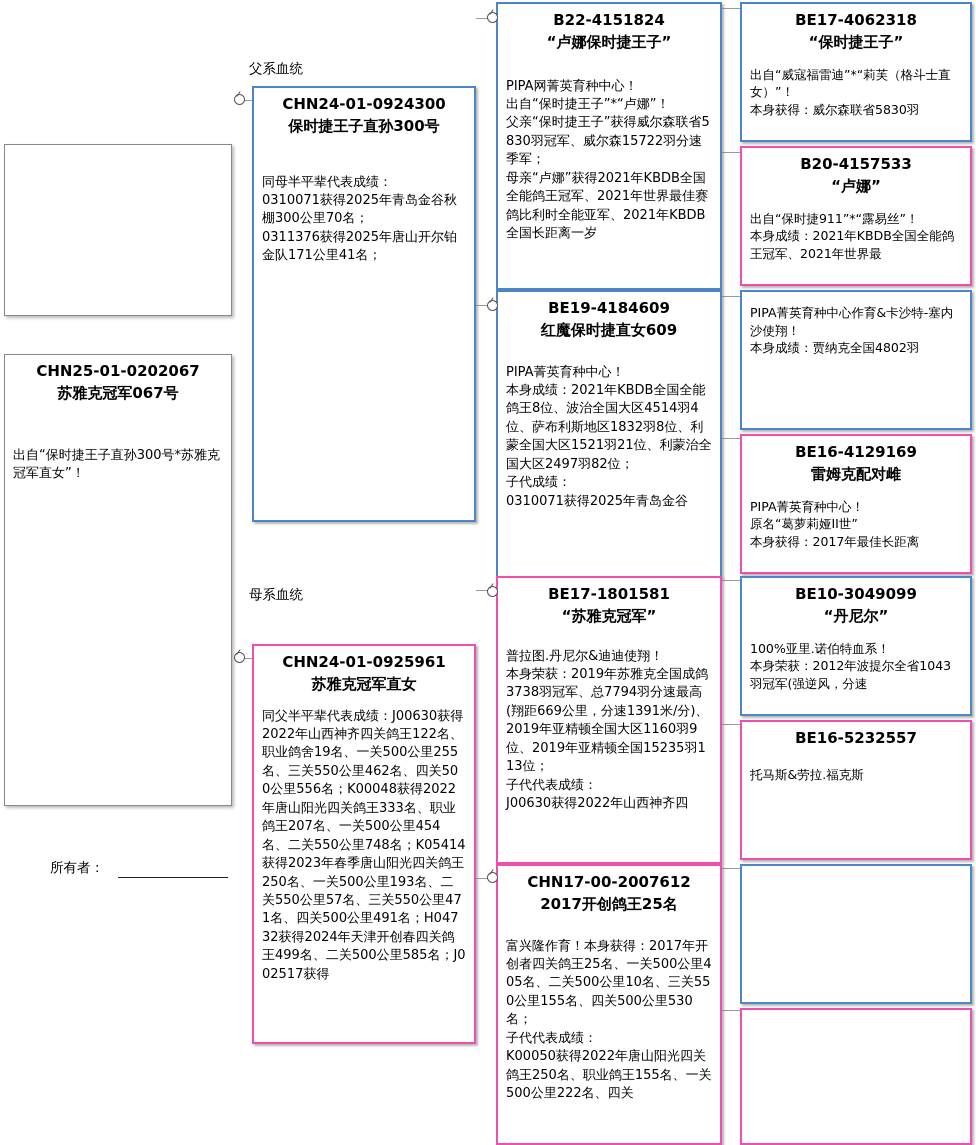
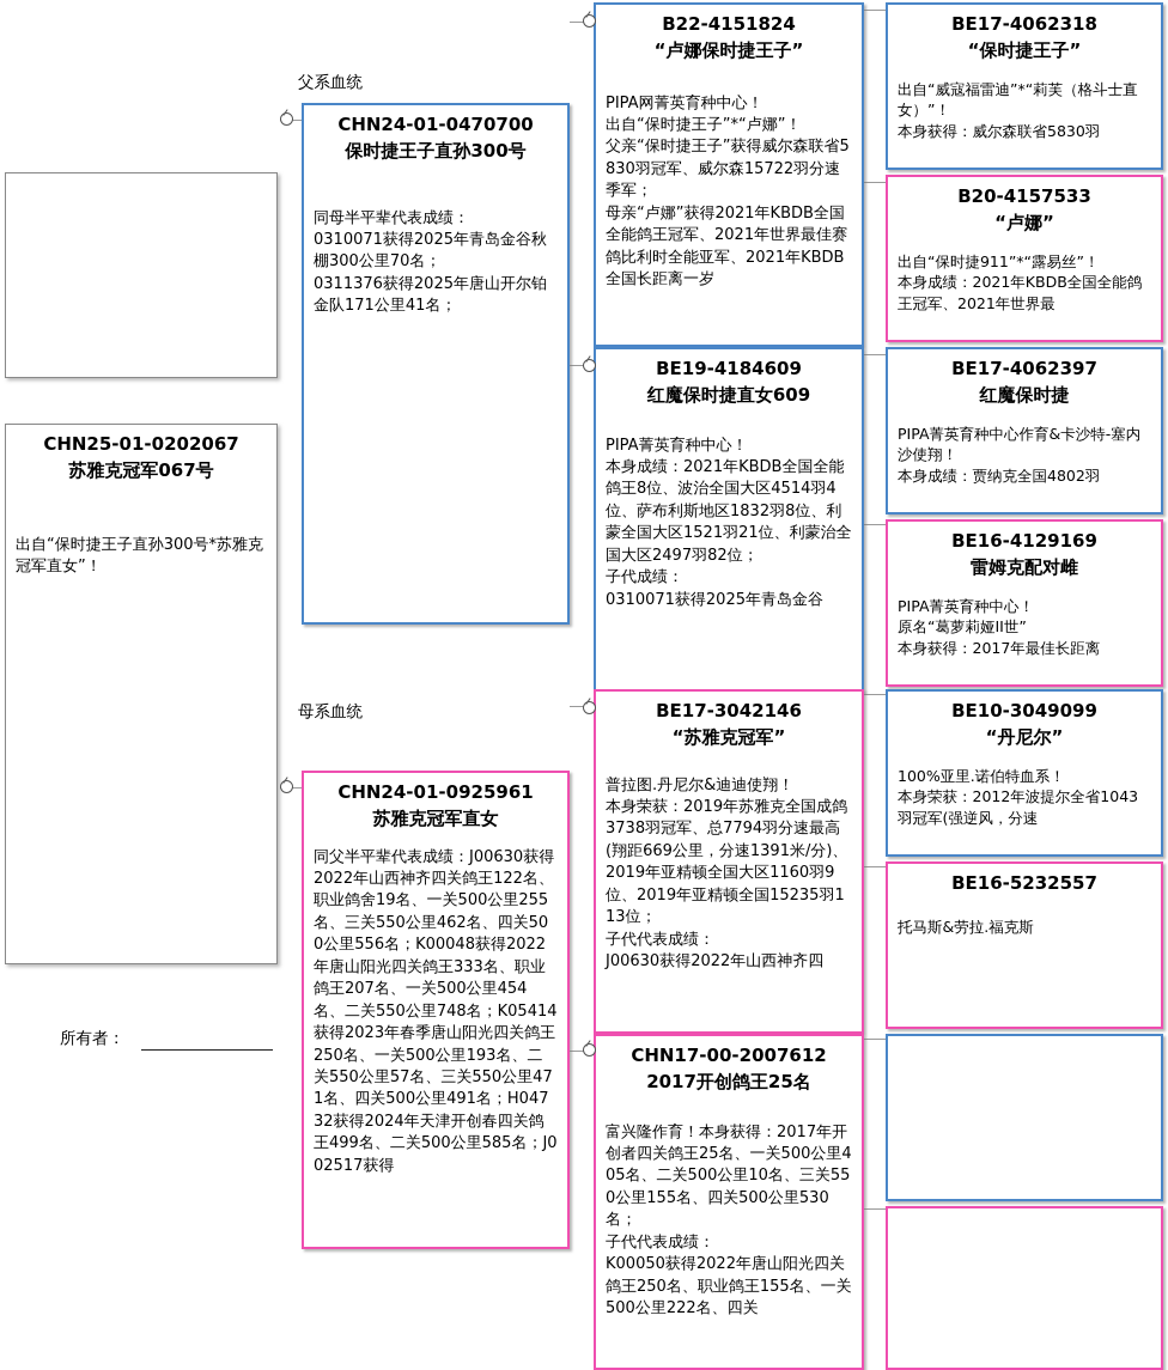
  CHN25-01-0202067
  苏雅克冠军067号
  出自“保时捷王子直孙300号*苏雅克冠军直女”！
  所有者：
  父系血统
  母系血统
- CHN24-01-0924300
+ CHN24-01-0470700
  保时捷王子直孙300号
  同母半平辈代表成绩：
  0310071获得2025年青岛金谷秋棚300公里70名；
  0311376获得2025年唐山开尔铂金队171公里41名；
  CHN24-01-0925961
  苏雅克冠军直女
  同父半平辈代表成绩：J00630获得2022年山西神齐四关鸽王122名、职业鸽舍19名、一关500公里255名、三关550公里462名、四关500公里556名；K00048获得2022年唐山阳光四关鸽王333名、职业鸽王207名、一关500公里454名、二关550公里748名；K05414获得2023年春季唐山阳光四关鸽王250名、一关500公里193名、二关550公里57名、三关550公里471名、四关500公里491名；H04732获得2024年天津开创春四关鸽王499名、二关500公里585名；J002517获得
  B22-4151824
  “卢娜保时捷王子”
  PIPA网菁英育种中心！
  出自“保时捷王子”*“卢娜”！
  父亲“保时捷王子”获得威尔森联省5830羽冠军、威尔森15722羽分速季军；
  母亲“卢娜”获得2021年KBDB全国全能鸽王冠军、2021年世界最佳赛鸽比利时全能亚军、2021年KBDB全国长距离一岁
  BE19-4184609
  红魔保时捷直女609
  PIPA菁英育种中心！
  本身成绩：2021年KBDB全国全能鸽王8位、波治全国大区4514羽4位、萨布利斯地区1832羽8位、利蒙全国大区1521羽21位、利蒙治全国大区2497羽82位；
  子代成绩：
  0310071获得2025年青岛金谷
- BE17-1801581
+ BE17-3042146
  “苏雅克冠军”
  普拉图.丹尼尔&迪迪使翔！
  本身荣获：2019年苏雅克全国成鸽3738羽冠军、总7794羽分速最高(翔距669公里，分速1391米/分)、2019年亚精顿全国大区1160羽9位、2019年亚精顿全国15235羽113位；
  子代代表成绩：
  J00630获得2022年山西神齐四
  CHN17-00-2007612
  2017开创鸽王25名
  富兴隆作育！本身获得：2017年开创者四关鸽王25名、一关500公里405名、二关500公里10名、三关550公里155名、四关500公里530名；
  子代代表成绩：
  K00050获得2022年唐山阳光四关鸽王250名、职业鸽王155名、一关500公里222名、四关
  BE17-4062318
  “保时捷王子”
  出自“威寇福雷迪”*“莉芙（格斗士直女）”！
  本身获得：威尔森联省5830羽
  B20-4157533
  “卢娜”
  出自“保时捷911”*“露易丝”！
  本身成绩：2021年KBDB全国全能鸽王冠军、2021年世界最
+ BE17-4062397
+ 红魔保时捷
  PIPA菁英育种中心作育&卡沙特-塞内沙使翔！
  本身成绩：贾纳克全国4802羽
  BE16-4129169
  雷姆克配对雌
  PIPA菁英育种中心！
  原名“葛萝莉娅II世”
  本身获得：2017年最佳长距离
  BE10-3049099
  “丹尼尔”
  100%亚里.诺伯特血系！
  本身荣获：2012年波提尔全省1043羽冠军(强逆风，分速
  BE16-5232557
  托马斯&劳拉.福克斯
